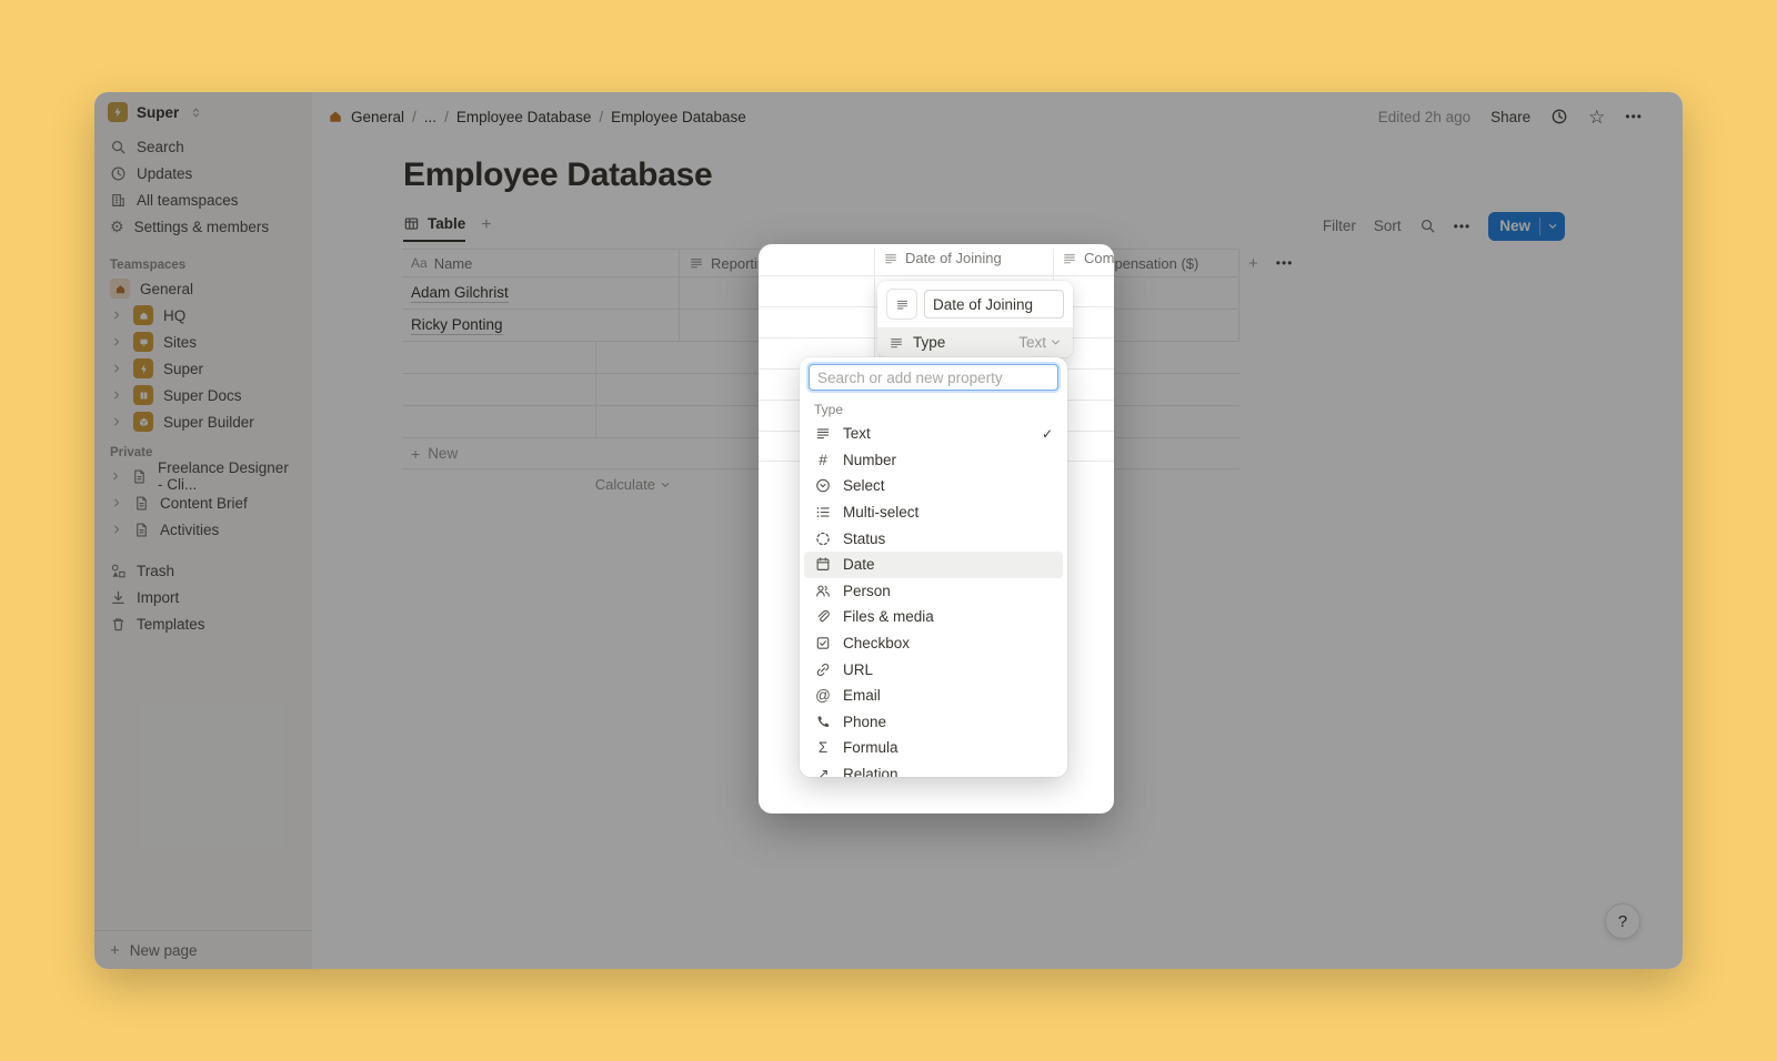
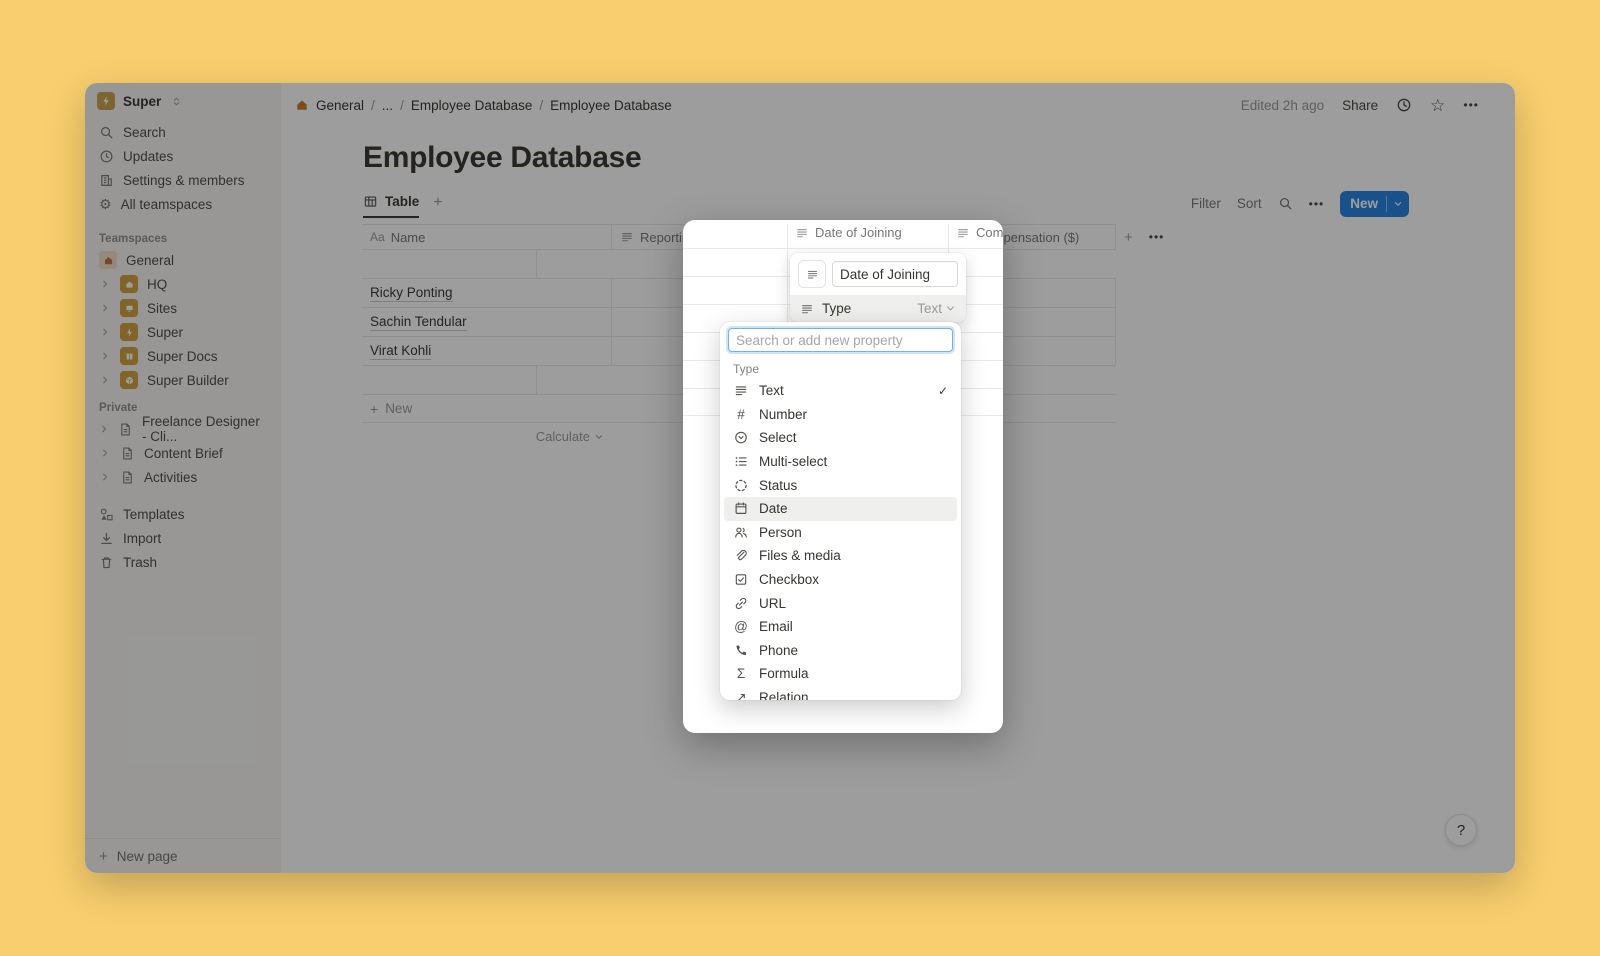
  Super
  Search
  Updates
- All teamspaces
+ Settings & members
  ⚙
- Settings & members
+ All teamspaces
  Teamspaces
  General
  HQ
  Sites
  Super
  Super Docs
  Super Builder
  Private
  Freelance Designer - Cli...
  Content Brief
  Activities
- Trash
+ Templates
  Import
- Templates
+ Trash
  +
  New page
  General
  /
  ...
  /
  Employee Database
  /
  Employee Database
  Edited 2h ago
  Share
  ☆
  •••
  Employee Database
  Table
  +
  Filter
  Sort
  •••
  New
  Aa
  Name
  pensation ($)
  +
  •••
- Adam Gilchrist
  Ricky Ponting
+ Sachin Tendular
+ Virat Kohli
  +
  New
  Calculate
  ?
  Date of Joining
  Date of Joining
  Type
  Text
  Search or add new property
  Type
  Text
  ✓
  #
  Number
  Select
  Multi-select
  Status
  Date
  Person
  Files & media
  Checkbox
  URL
  @
  Email
  Phone
  Σ
  Formula
  ↗
  Relation
